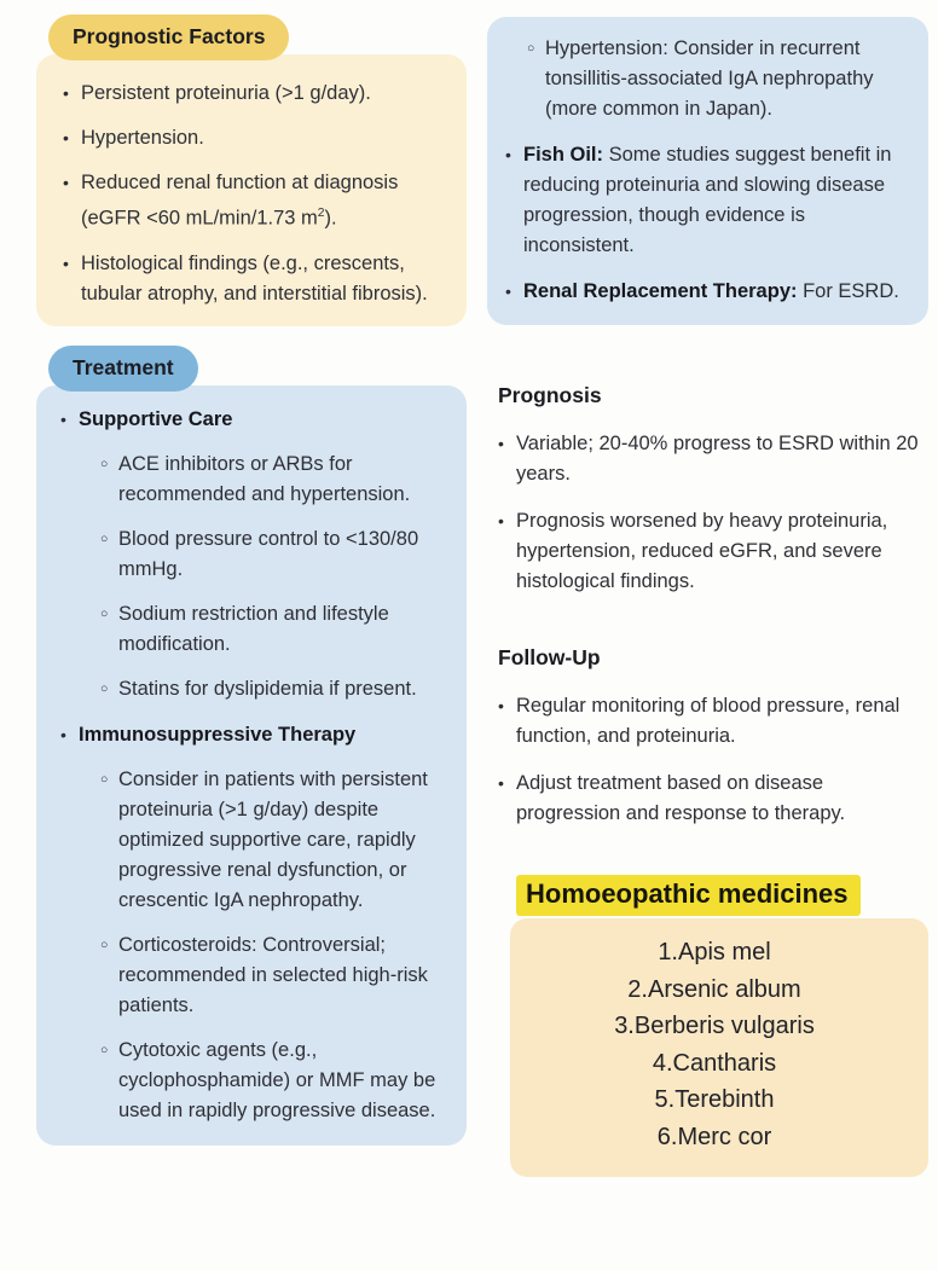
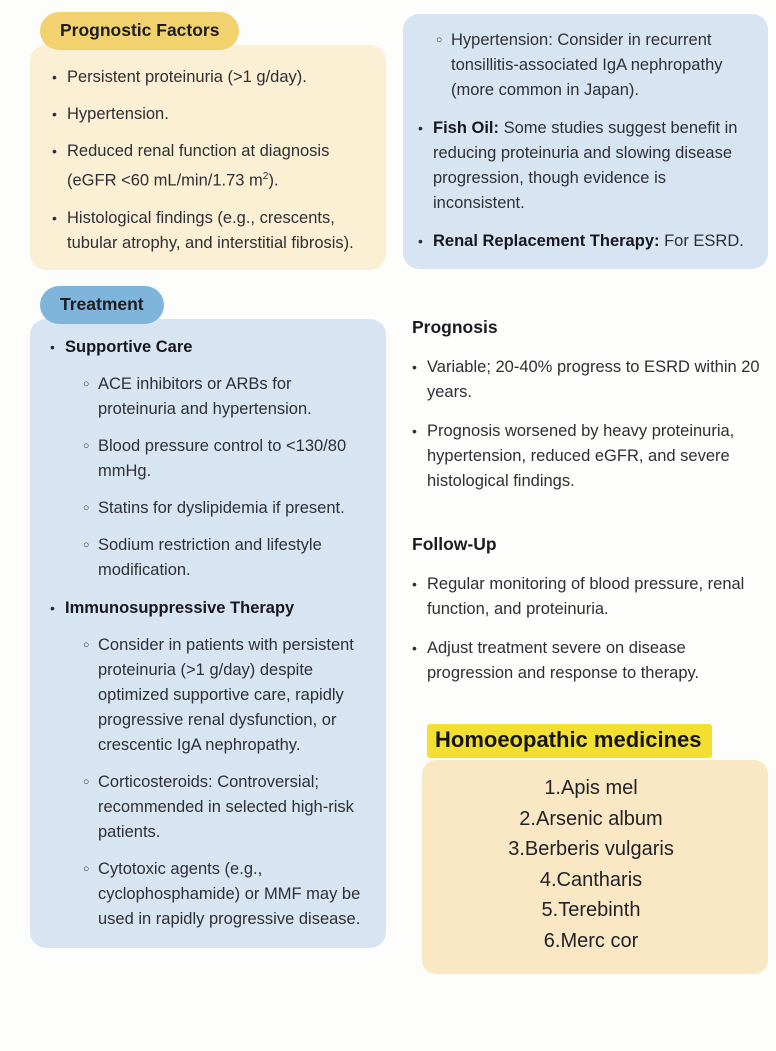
  Prognostic Factors
  •
  Persistent proteinuria (>1 g/day).
  •
  Hypertension.
  •
  Reduced renal function at diagnosis (eGFR <60 mL/min/1.73 m2).
  •
  Histological findings (e.g., crescents, tubular atrophy, and interstitial fibrosis).
  Treatment
  •
  Supportive Care
  ○
- ACE inhibitors or ARBs for recommended and hypertension.
+ ACE inhibitors or ARBs for proteinuria and hypertension.
  ○
  Blood pressure control to <130/80 mmHg.
  ○
- Sodium restriction and lifestyle modification.
+ Statins for dyslipidemia if present.
  ○
- Statins for dyslipidemia if present.
+ Sodium restriction and lifestyle modification.
  •
  Immunosuppressive Therapy
  ○
  Consider in patients with persistent proteinuria (>1 g/day) despite optimized supportive care, rapidly progressive renal dysfunction, or crescentic IgA nephropathy.
  ○
  Corticosteroids: Controversial; recommended in selected high-risk patients.
  ○
  Cytotoxic agents (e.g., cyclophosphamide) or MMF may be used in rapidly progressive disease.
  ○
  Hypertension: Consider in recurrent tonsillitis-associated IgA nephropathy (more common in Japan).
  •
  Fish Oil: Some studies suggest benefit in reducing proteinuria and slowing disease progression, though evidence is inconsistent.
  •
  Renal Replacement Therapy: For ESRD.
  Prognosis
  •
  Variable; 20-40% progress to ESRD within 20 years.
  •
  Prognosis worsened by heavy proteinuria, hypertension, reduced eGFR, and severe histological findings.
  Follow-Up
  •
  Regular monitoring of blood pressure, renal function, and proteinuria.
  •
- Adjust treatment based on disease progression and response to therapy.
+ Adjust treatment severe on disease progression and response to therapy.
  Homoeopathic medicines
  1.Apis mel
  2.Arsenic album
  3.Berberis vulgaris
  4.Cantharis
  5.Terebinth
  6.Merc cor
